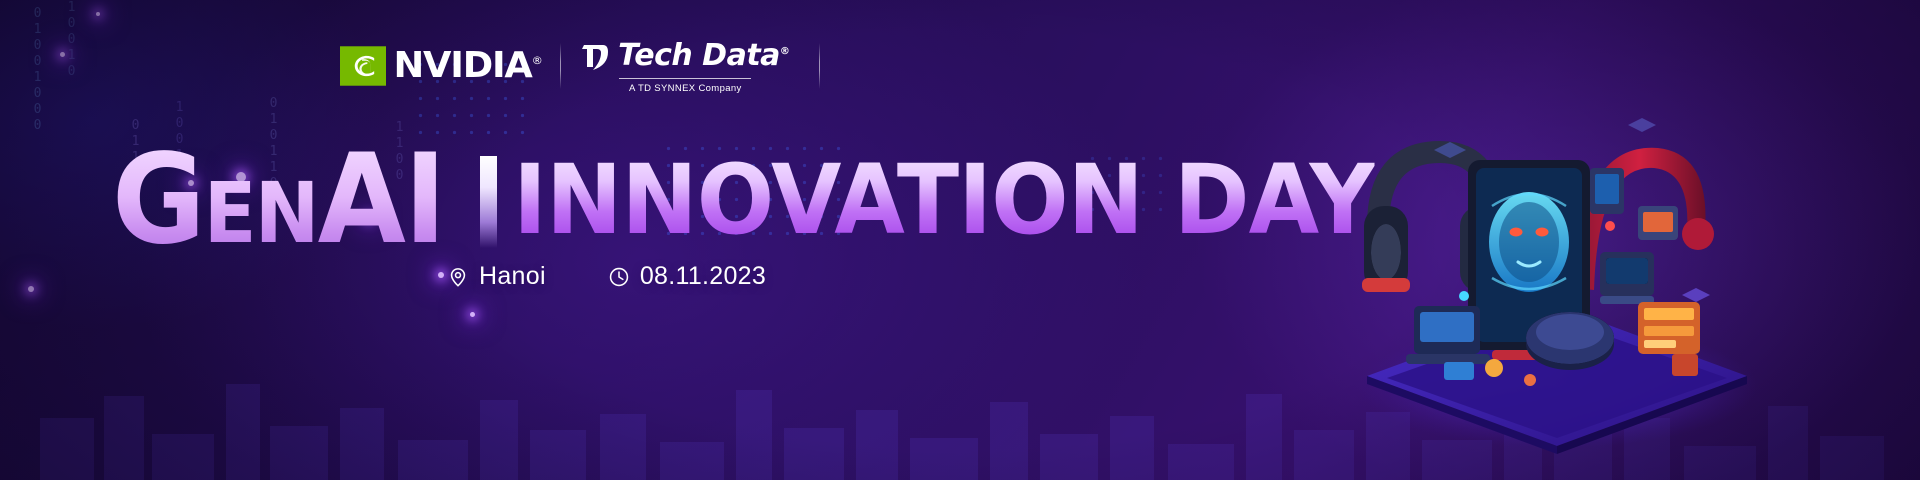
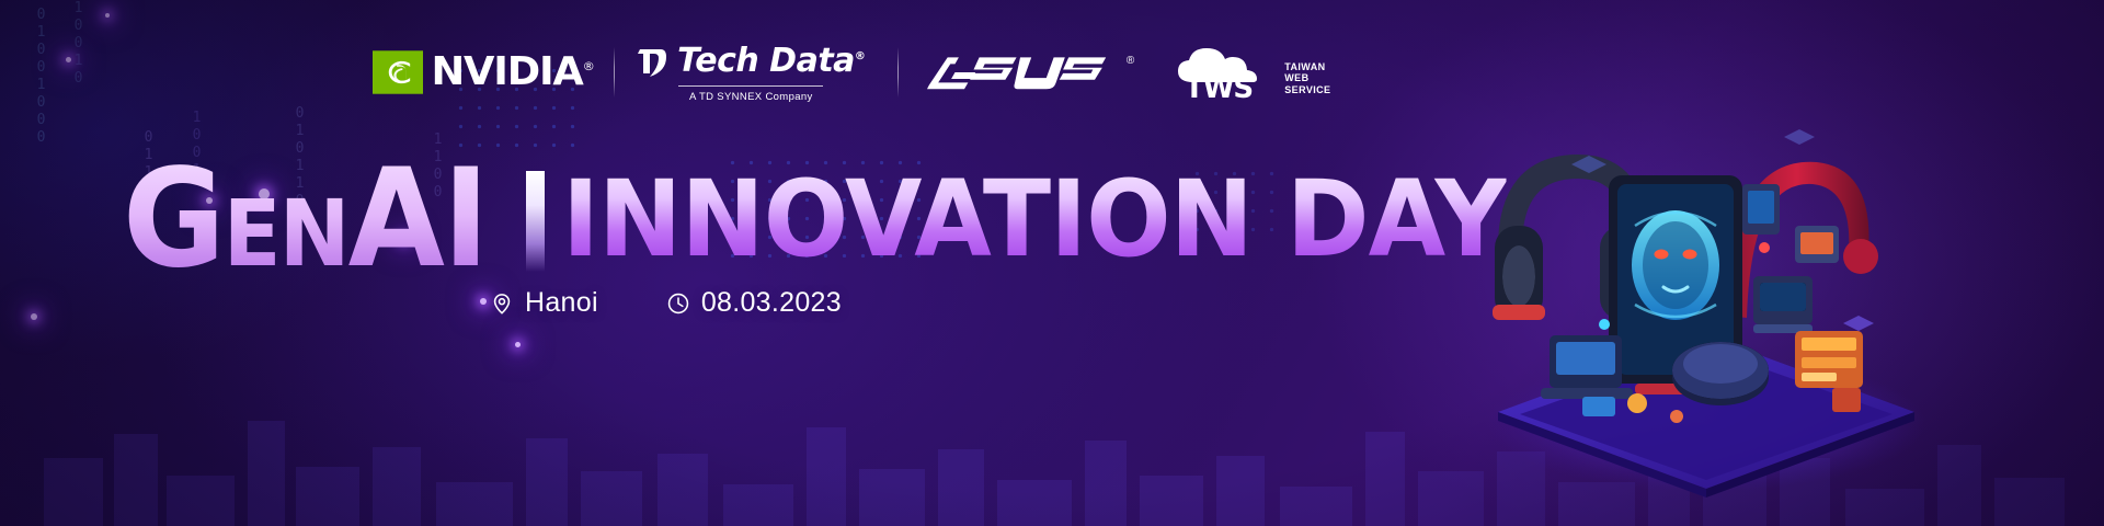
  NVIDIA®
  Tech Data®
  A TD SYNNEX Company
+ ®
+ TWS
+ TAIWAN
+ WEB
+ SERVICE
  GENAI
  INNOVATION DAY
  Hanoi
- 08.11.2023
+ 08.03.2023
